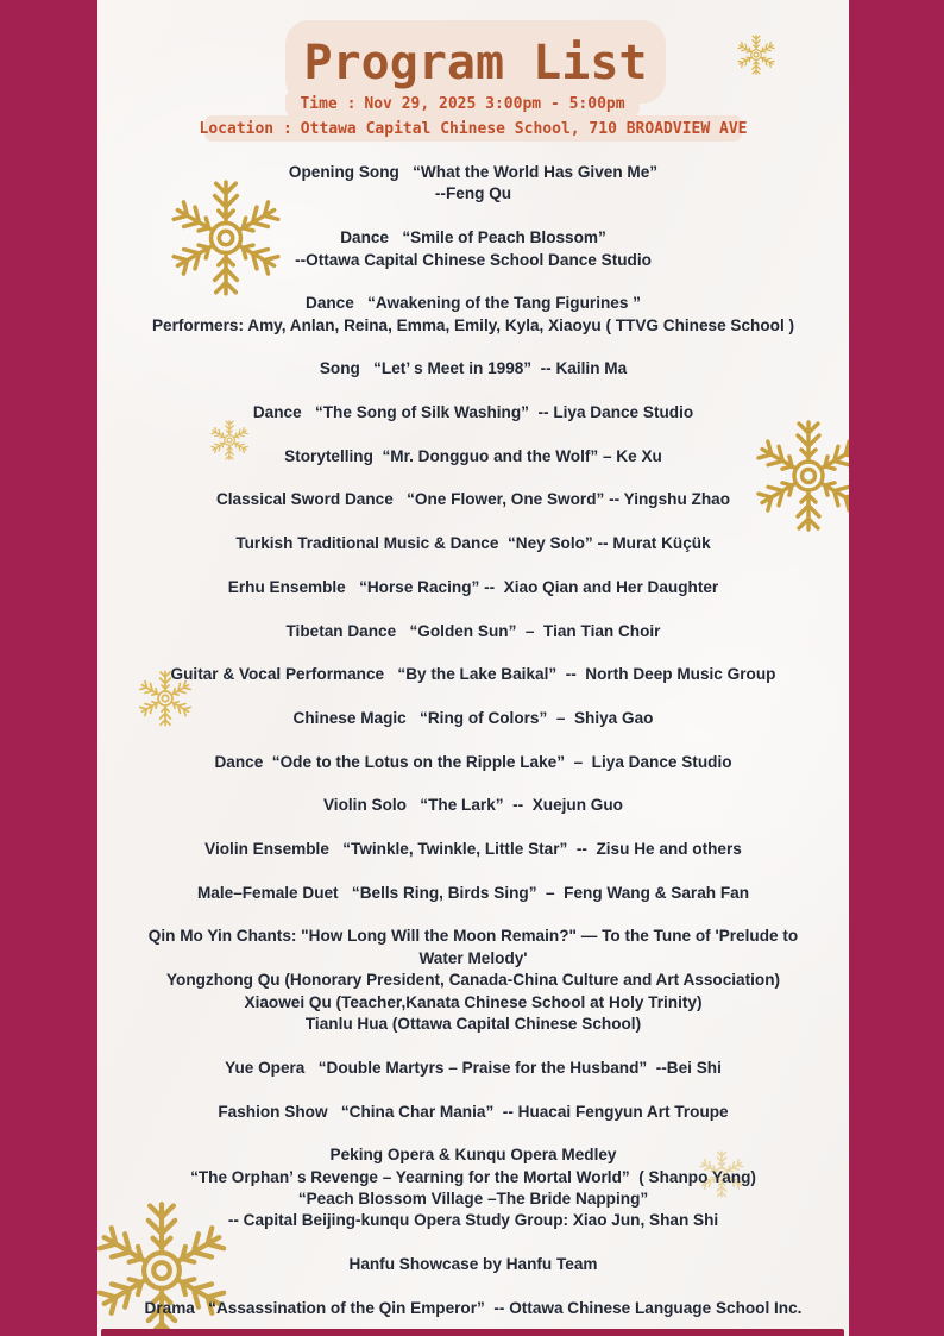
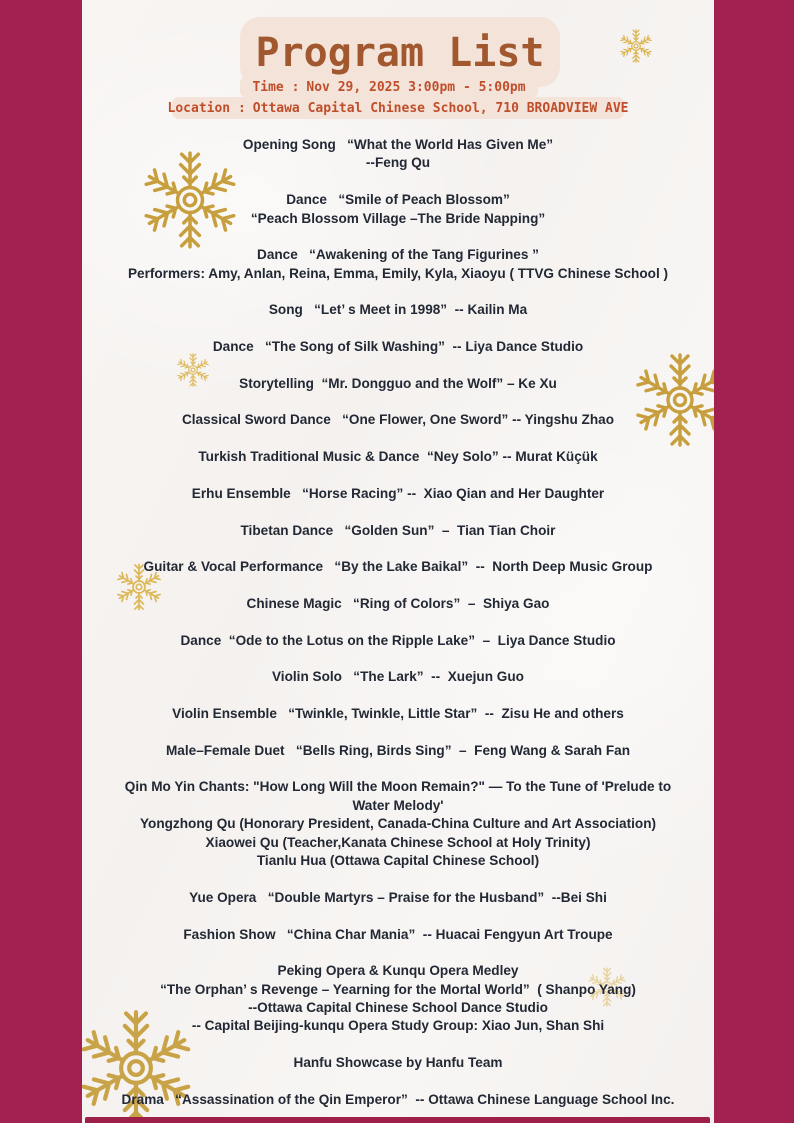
  Program List
  Time :
  Nov 29, 2025 3:00pm - 5:00pm
  Location :
  Ottawa Capital Chinese School, 710 BROADVIEW AVE
  Opening Song “What the World Has Given Me”
  --Feng Qu
  Dance “Smile of Peach Blossom”
- --Ottawa Capital Chinese School Dance Studio
+ “Peach Blossom Village –The Bride Napping”
  Dance “Awakening of the Tang Figurines ”
  Performers: Amy, Anlan, Reina, Emma, Emily, Kyla, Xiaoyu ( TTVG Chinese School )
  Song “Let’ s Meet in 1998” -- Kailin Ma
  Dance “The Song of Silk Washing” -- Liya Dance Studio
  Storytelling “Mr. Dongguo and the Wolf” – Ke Xu
  Classical Sword Dance “One Flower, One Sword” -- Yingshu Zhao
  Turkish Traditional Music & Dance “Ney Solo” -- Murat Küçük
  Erhu Ensemble “Horse Racing” -- Xiao Qian and Her Daughter
  Tibetan Dance “Golden Sun” – Tian Tian Choir
  Guitar & Vocal Performance “By the Lake Baikal” -- North Deep Music Group
  Chinese Magic “Ring of Colors” – Shiya Gao
  Dance “Ode to the Lotus on the Ripple Lake” – Liya Dance Studio
  Violin Solo “The Lark” -- Xuejun Guo
  Violin Ensemble “Twinkle, Twinkle, Little Star” -- Zisu He and others
  Male–Female Duet “Bells Ring, Birds Sing” – Feng Wang & Sarah Fan
  Qin Mo Yin Chants: "How Long Will the Moon Remain?" — To the Tune of 'Prelude to
  Water Melody'
  Yongzhong Qu (Honorary President, Canada-China Culture and Art Association)
  Xiaowei Qu (Teacher,Kanata Chinese School at Holy Trinity)
  Tianlu Hua (Ottawa Capital Chinese School)
  Yue Opera “Double Martyrs – Praise for the Husband” --Bei Shi
  Fashion Show “China Char Mania” -- Huacai Fengyun Art Troupe
  Peking Opera & Kunqu Opera Medley
  “The Orphan’ s Revenge – Yearning for the Mortal World” ( Shanpo Yang)
- “Peach Blossom Village –The Bride Napping”
+ --Ottawa Capital Chinese School Dance Studio
  -- Capital Beijing-kunqu Opera Study Group: Xiao Jun, Shan Shi
  Hanfu Showcase by Hanfu Team
  Drama “Assassination of the Qin Emperor” -- Ottawa Chinese Language School Inc.
